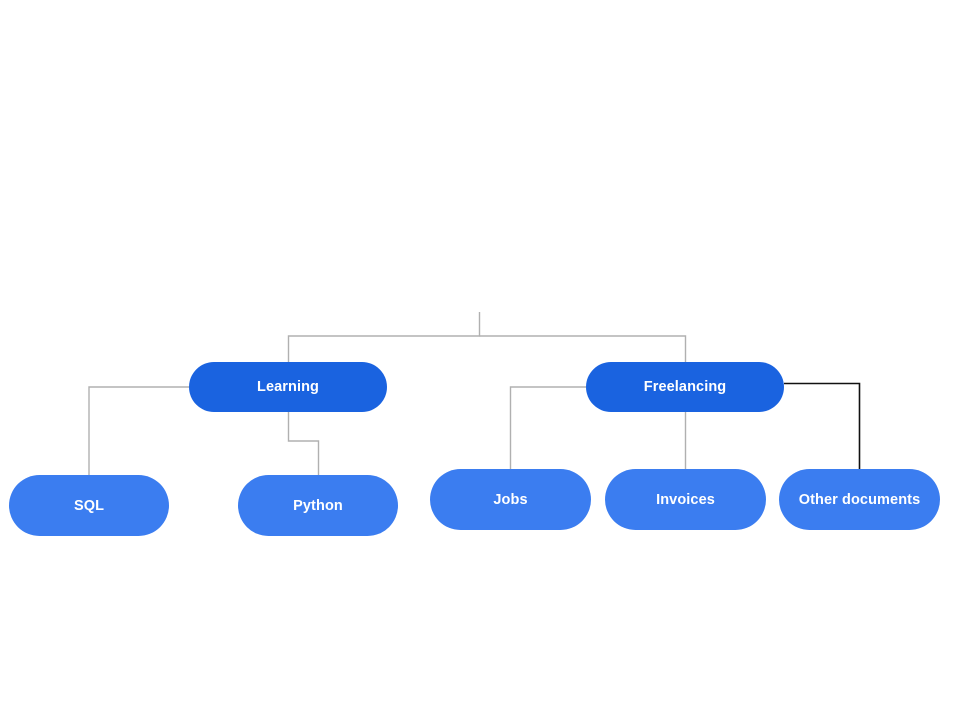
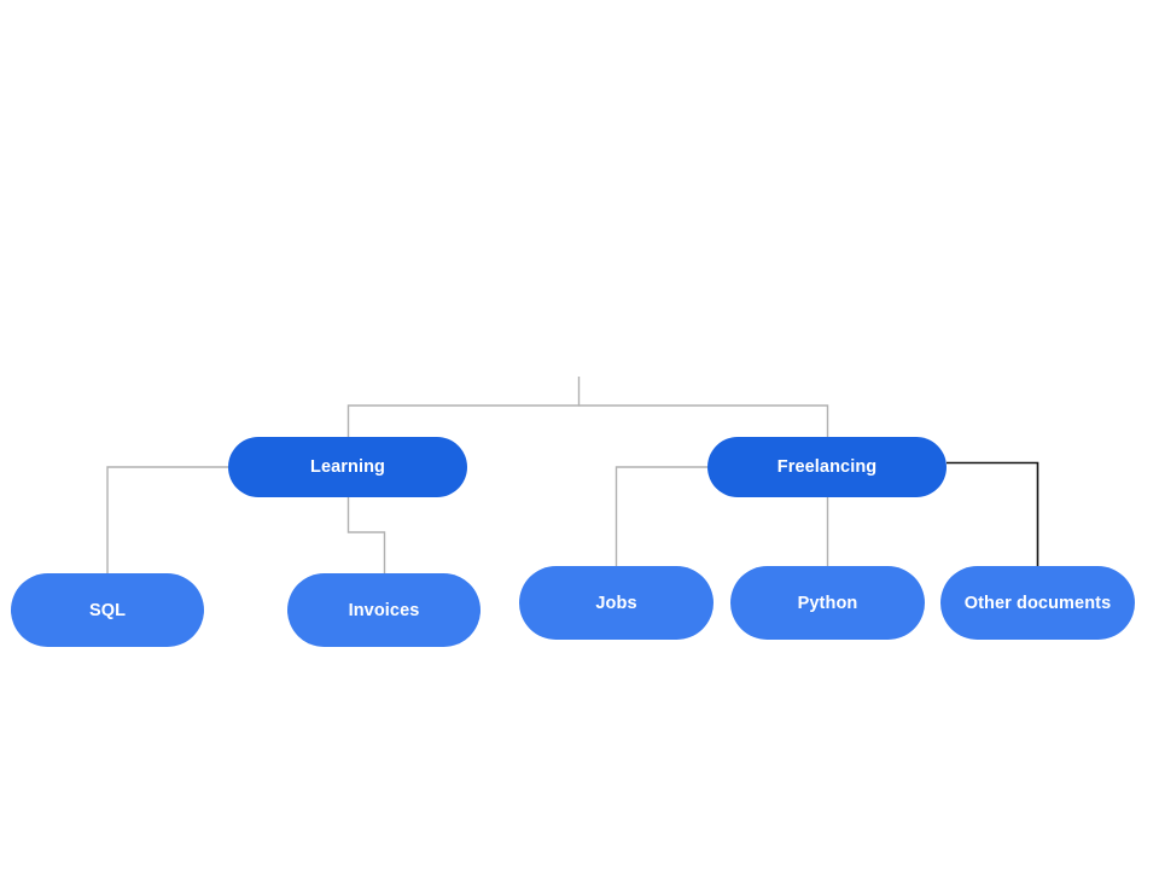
  Learning
  Freelancing
  SQL
- Python
+ Invoices
  Jobs
- Invoices
+ Python
  Other documents
